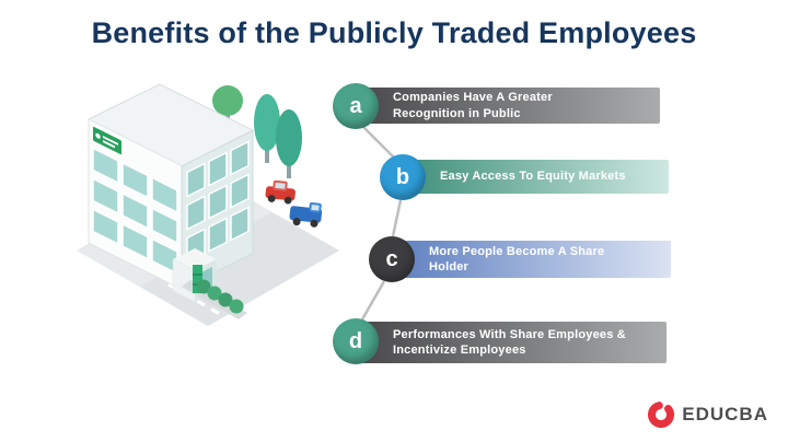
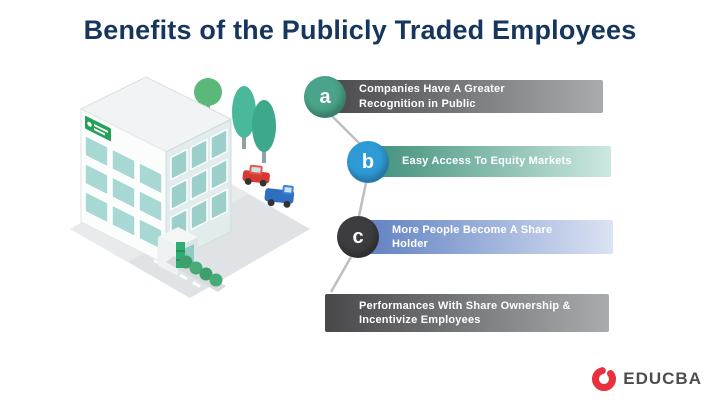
  Benefits of the Publicly Traded Employees
  Companies Have A Greater Recognition in Public
  a
  Easy Access To Equity Markets
  b
  More People Become A Share Holder
  c
- Performances With Share Employees & Incentivize Employees
+ Performances With Share Ownership & Incentivize Employees
- d
  EDUCBA
